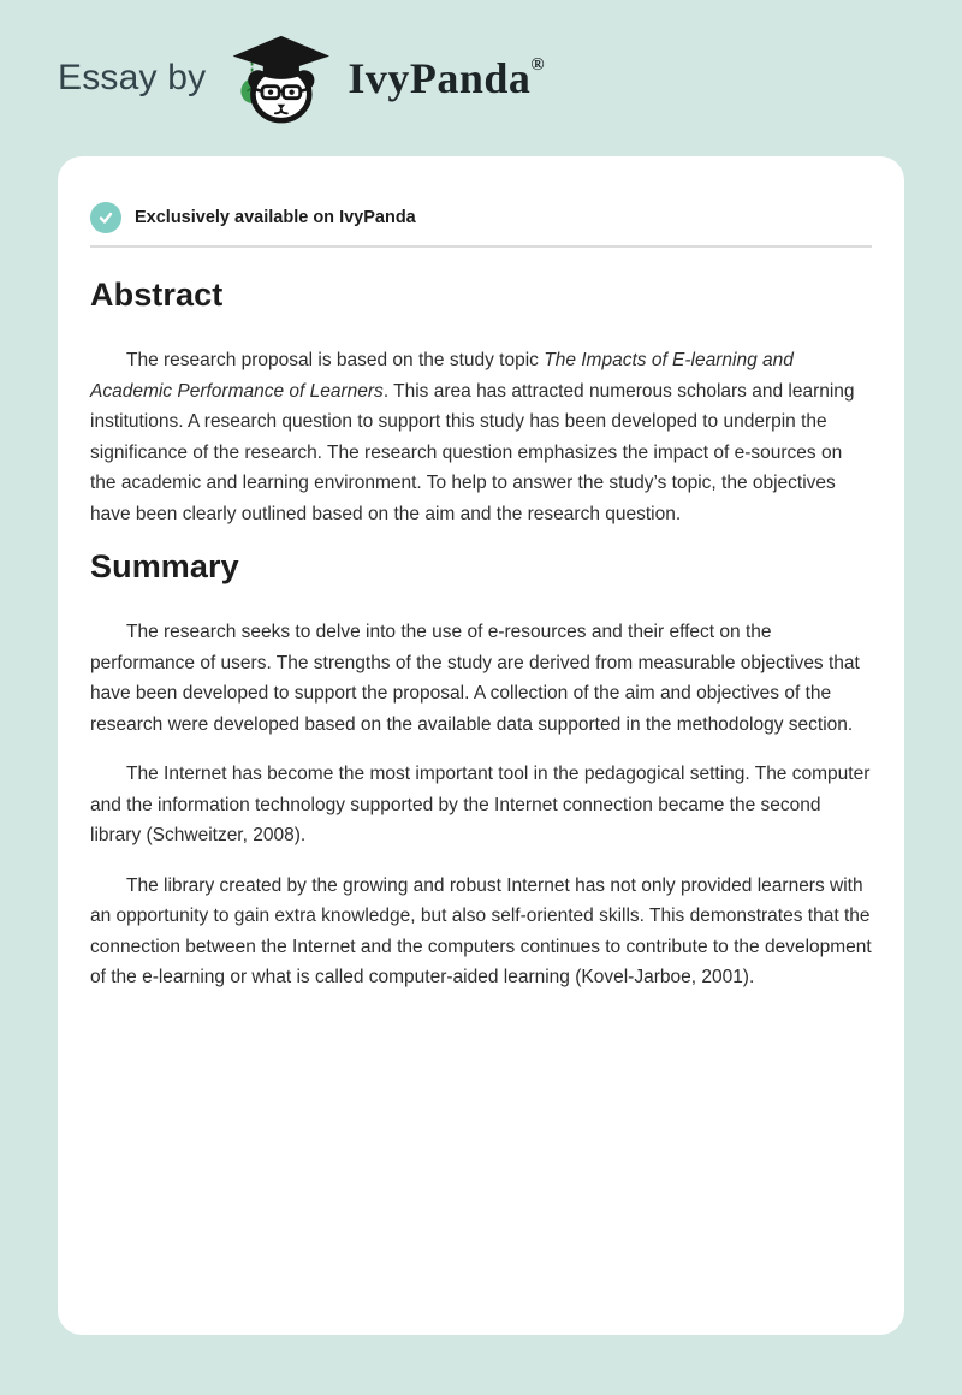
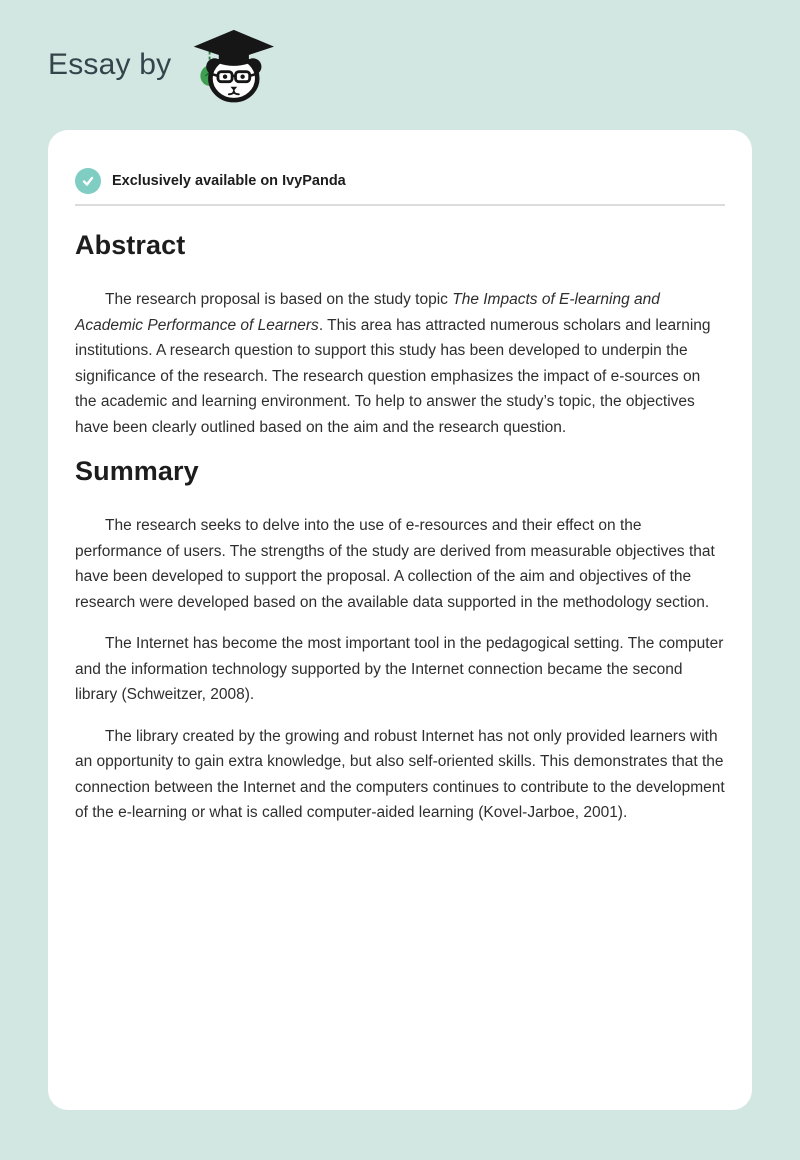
  Essay by
- IvyPanda
- ®
  Exclusively available on IvyPanda
  Abstract
  The research proposal is based on the study topic The Impacts of E-learning and Academic Performance of Learners. This area has attracted numerous scholars and learning institutions. A research question to support this study has been developed to underpin the significance of the research. The research question emphasizes the impact of e-sources on the academic and learning environment. To help to answer the study’s topic, the objectives have been clearly outlined based on the aim and the research question.
  Summary
  The research seeks to delve into the use of e-resources and their effect on the performance of users. The strengths of the study are derived from measurable objectives that have been developed to support the proposal. A collection of the aim and objectives of the research were developed based on the available data supported in the methodology section.
  The Internet has become the most important tool in the pedagogical setting. The computer and the information technology supported by the Internet connection became the second library (Schweitzer, 2008).
  The library created by the growing and robust Internet has not only provided learners with an opportunity to gain extra knowledge, but also self-oriented skills. This demonstrates that the connection between the Internet and the computers continues to contribute to the development of the e-learning or what is called computer-aided learning (Kovel-Jarboe, 2001).
